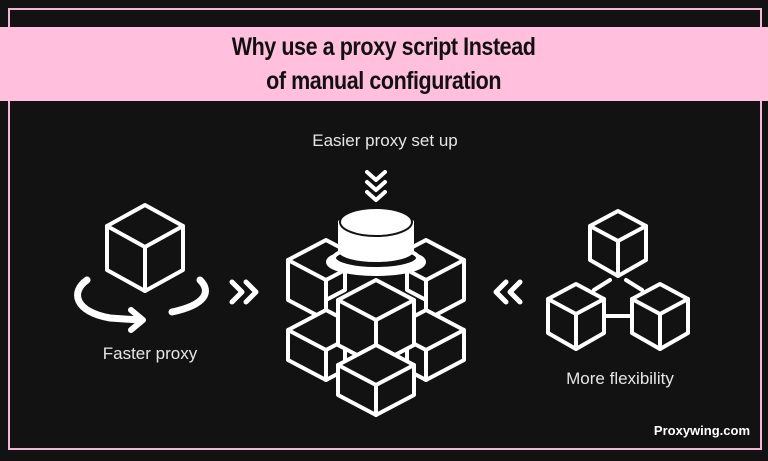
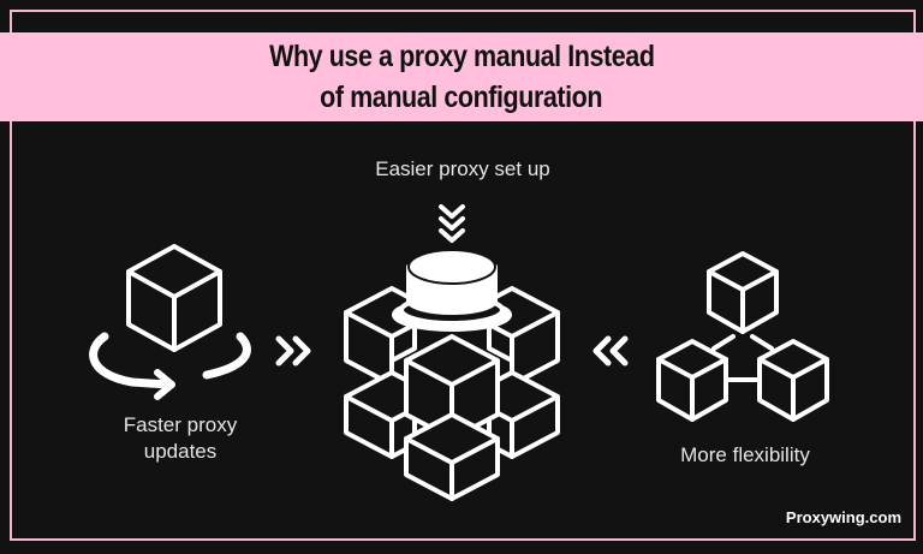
- Why use a proxy script Instead
+ Why use a proxy manual Instead
  of manual configuration
  Easier proxy set up
  Faster proxy
+ updates
  More flexibility
  Proxywing.com
